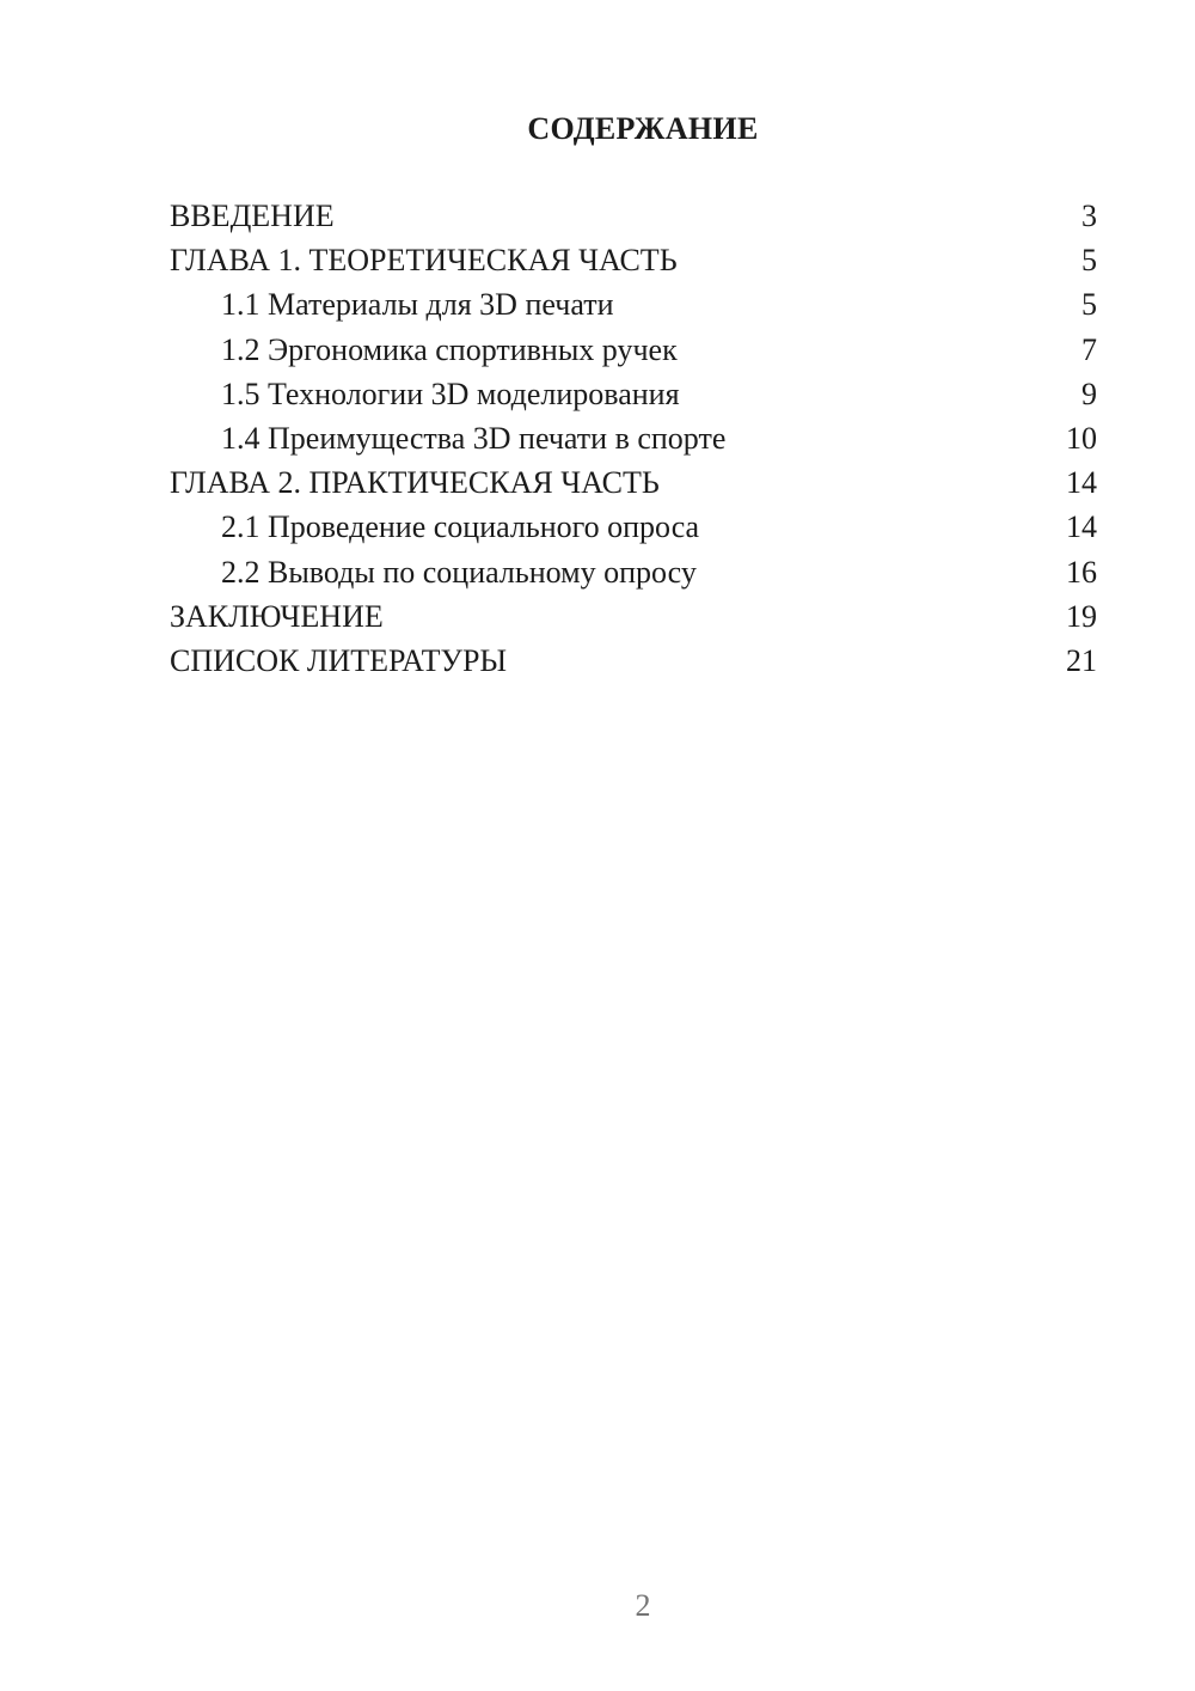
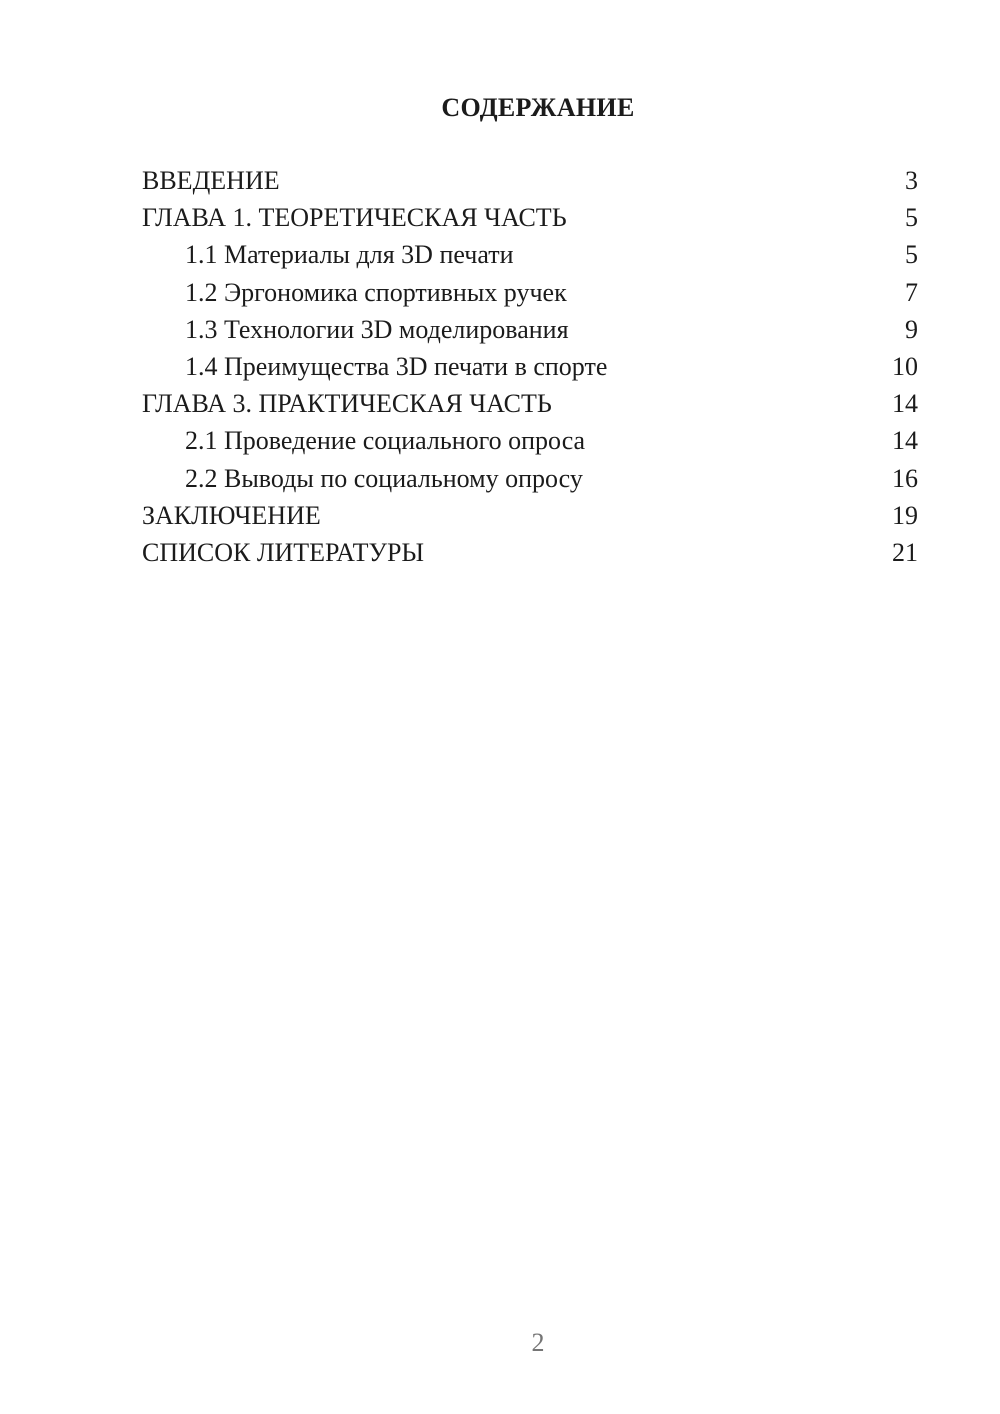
  СОДЕРЖАНИЕ
  ВВЕДЕНИЕ
  3
  ГЛАВА 1. ТЕОРЕТИЧЕСКАЯ ЧАСТЬ
  5
  1.1 Материалы для 3D печати
  5
  1.2 Эргономика спортивных ручек
  7
- 1.5 Технологии 3D моделирования
+ 1.3 Технологии 3D моделирования
  9
  1.4 Преимущества 3D печати в спорте
  10
- ГЛАВА 2. ПРАКТИЧЕСКАЯ ЧАСТЬ
+ ГЛАВА 3. ПРАКТИЧЕСКАЯ ЧАСТЬ
  14
  2.1 Проведение социального опроса
  14
  2.2 Выводы по социальному опросу
  16
  ЗАКЛЮЧЕНИЕ
  19
  СПИСОК ЛИТЕРАТУРЫ
  21
  2
